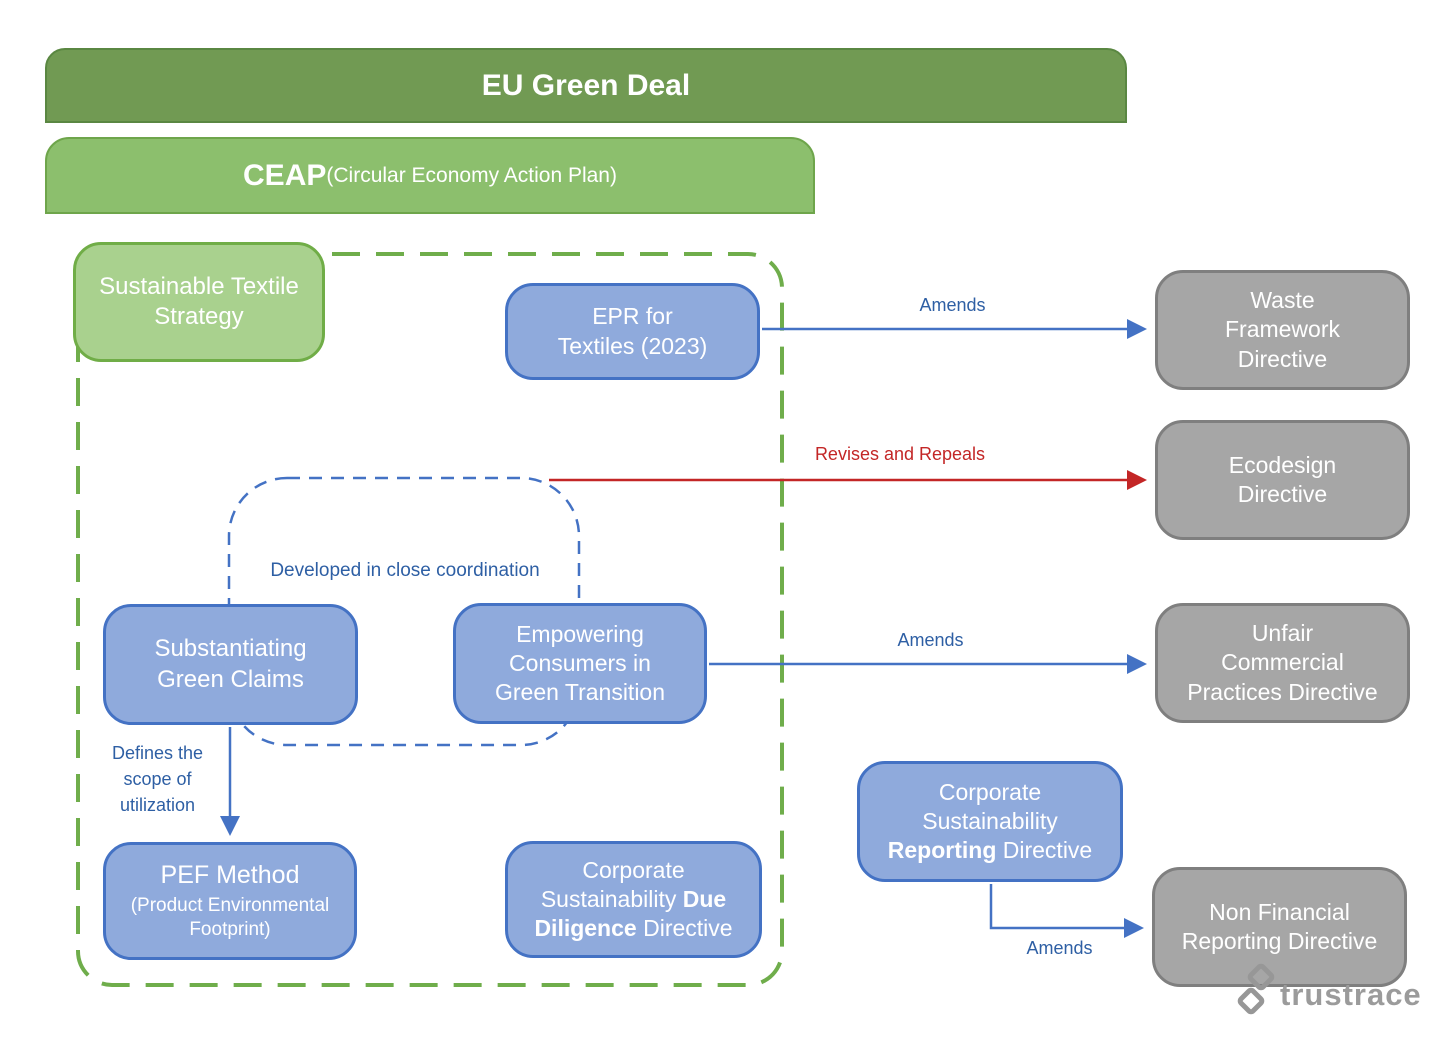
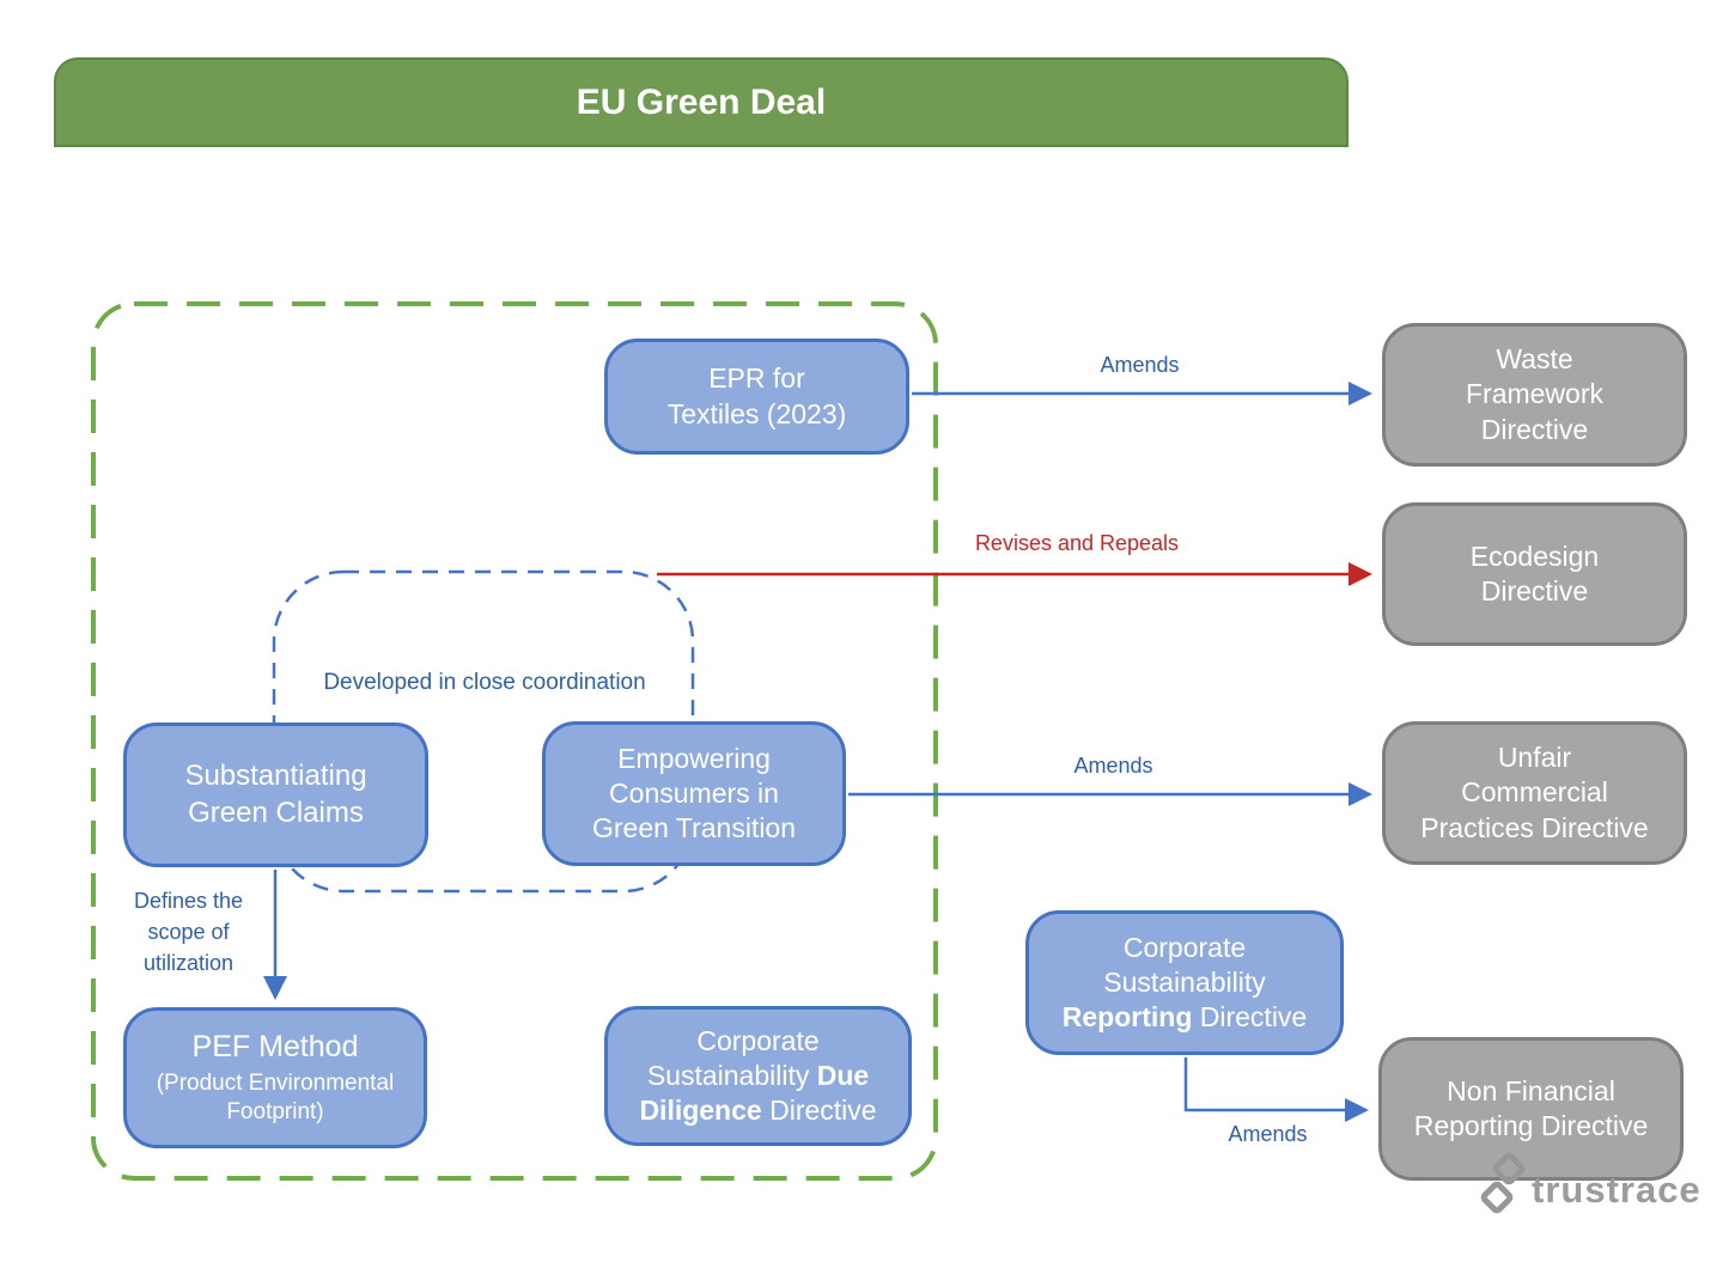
  EU Green Deal
- CEAP
- (Circular Economy Action Plan)
- Sustainable Textile
- Strategy
  EPR for
  Textiles (2023)
  Substantiating
  Green Claims
  Empowering
  Consumers in
  Green Transition
  PEF Method
  (Product Environmental
  Footprint)
  Corporate
  Sustainability Due
  Diligence Directive
  Corporate
  Sustainability
  Reporting Directive
  Waste
  Framework
  Directive
  Ecodesign
  Directive
  Unfair
  Commercial
  Practices Directive
  Non Financial
  Reporting Directive
  Amends
  Revises and Repeals
  Amends
  Amends
  Developed in close coordination
  Defines the
  scope of
  utilization
  trustrace
